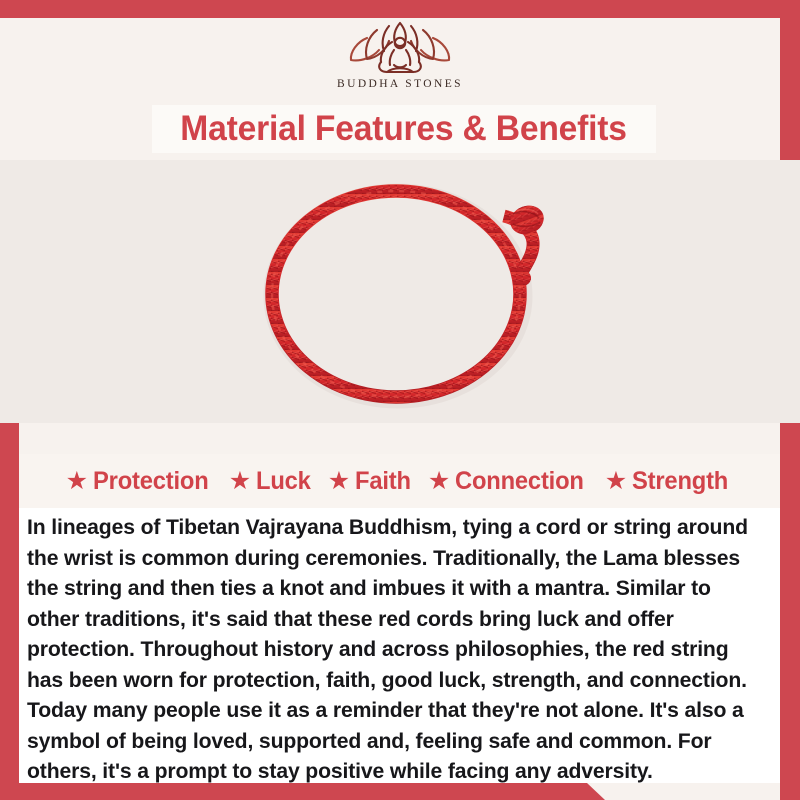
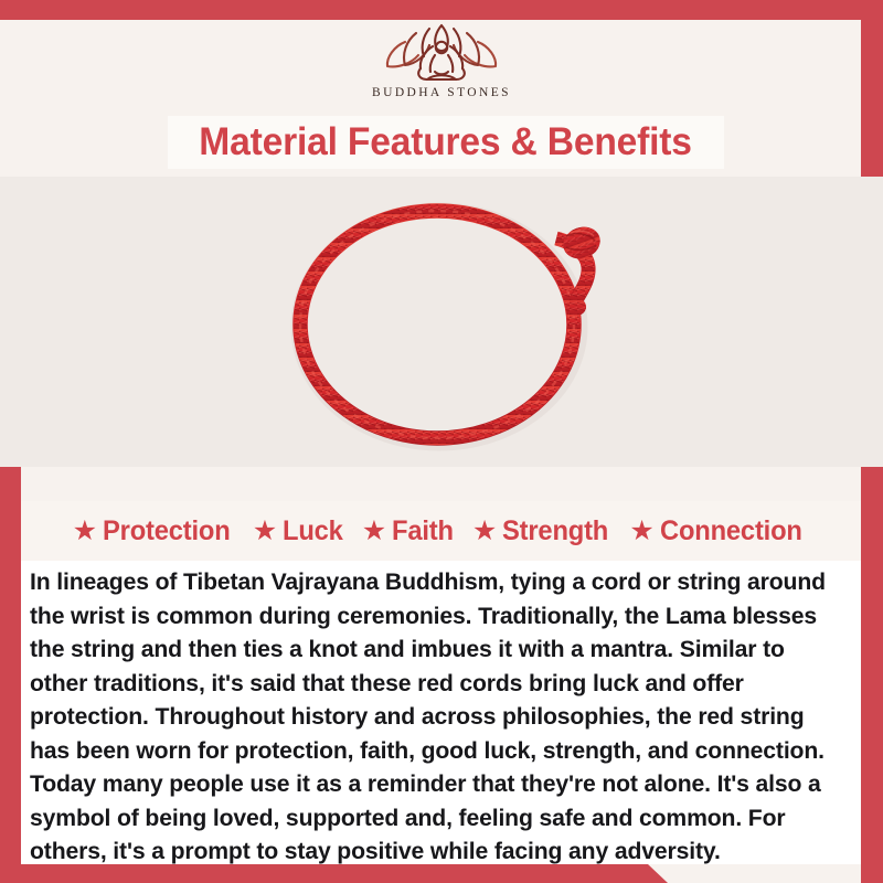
  BUDDHA STONES
  Material Features & Benefits
  ★
  Protection
  ★
  Luck
  ★
  Faith
  ★
- Connection
+ Strength
  ★
- Strength
+ Connection
  In lineages of Tibetan Vajrayana Buddhism, tying a cord or string around the wrist is common during ceremonies. Traditionally, the Lama blesses the string and then ties a knot and imbues it with a mantra. Similar to other traditions, it's said that these red cords bring luck and offer protection. Throughout history and across philosophies, the red string has been worn for protection, faith, good luck, strength, and connection. Today many people use it as a reminder that they're not alone. It's also a symbol of being loved, supported and, feeling safe and common. For others, it's a prompt to stay positive while facing any adversity.
